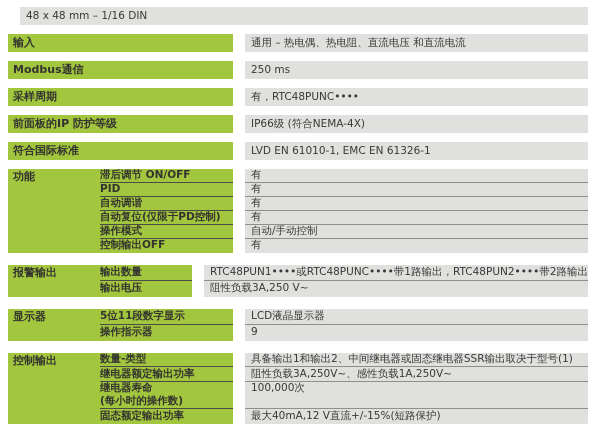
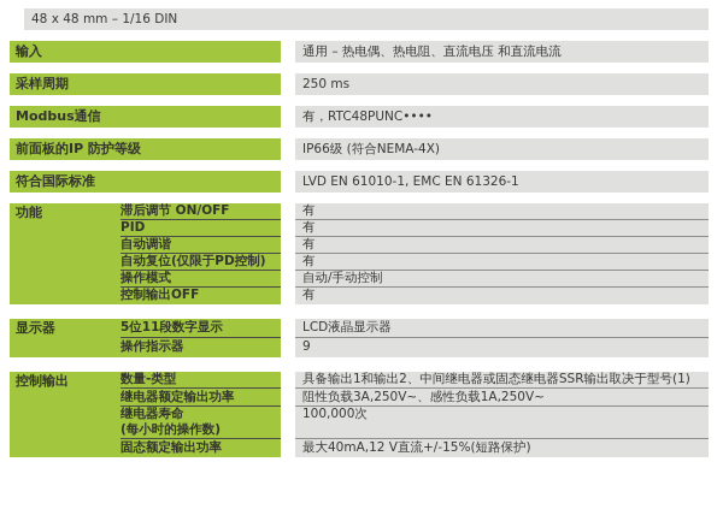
  48 x 48 mm – 1/16 DIN
  输入
  通用 – 热电偶、热电阻、直流电压 和直流电流
- Modbus通信
+ 采样周期
  250 ms
- 采样周期
+ Modbus通信
  有，RTC48PUNC••••
  前面板的IP 防护等级
  IP66级 (符合NEMA-4X)
  符合国际标准
  LVD EN 61010-1, EMC EN 61326-1
  功能
  滞后调节 ON/OFF
  PID
  自动调谐
  自动复位(仅限于PD控制)
  操作模式
  控制输出OFF
  有
  有
  有
  有
  自动/手动控制
  有
- 报警输出
- 输出数量
- 输出电压
- RTC48PUN1••••或RTC48PUNC••••带1路输出，RTC48PUN2••••带2路输出
- 阻性负载3A,250 V~
  显示器
  5位11段数字显示
  操作指示器
  LCD液晶显示器
  9
  控制输出
  数量-类型
  继电器额定输出功率
  继电器寿命
  (每小时的操作数)
  固态额定输出功率
  具备输出1和输出2、中间继电器或固态继电器SSR输出取决于型号(1)
  阻性负载3A,250V~、感性负载1A,250V~
  100,000次
  最大40mA,12 V直流+/-15%(短路保护)
